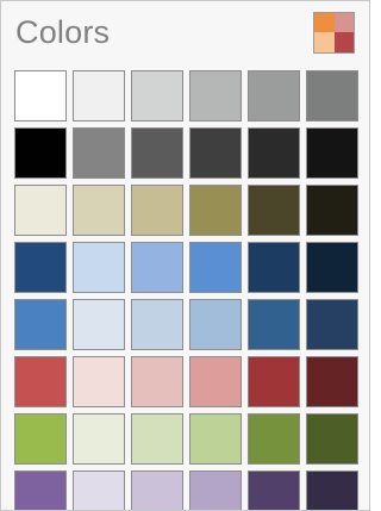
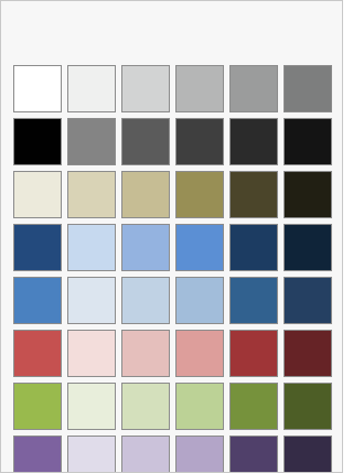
- Colors
